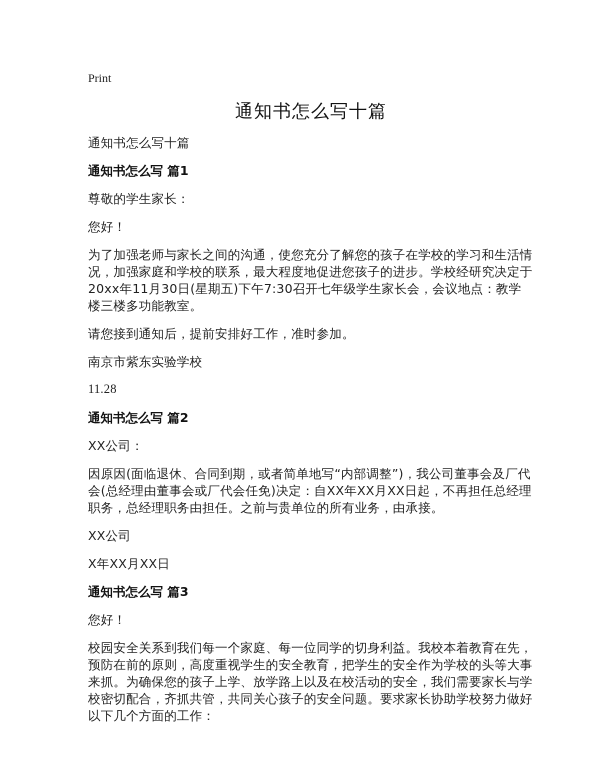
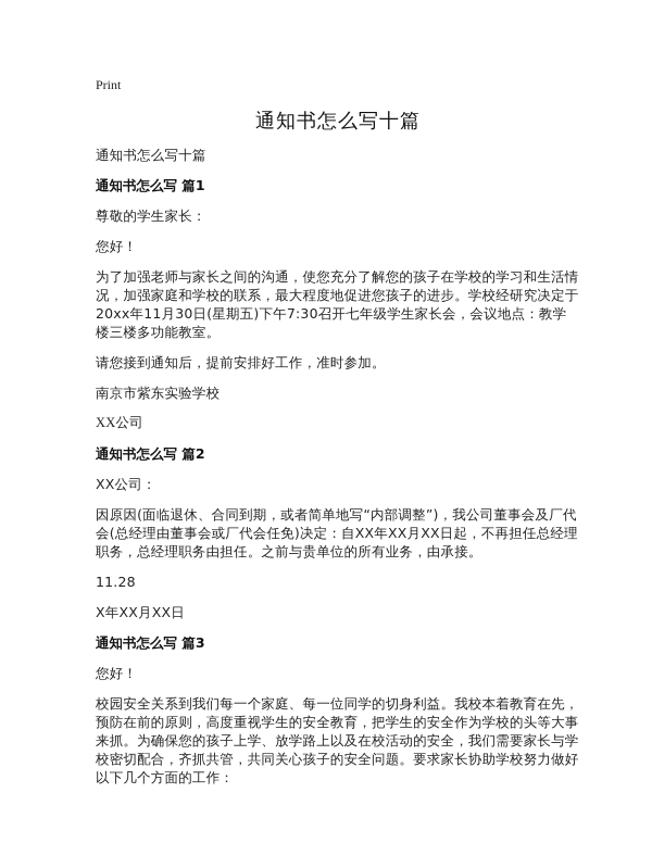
  Print
  通知书怎么写十篇
  通知书怎么写十篇
  通知书怎么写 篇1
  尊敬的学生家长：
  您好！
  为了加强老师与家长之间的沟通，使您充分了解您的孩子在学校的学习和生活情况，加强家庭和学校的联系，最大程度地促进您孩子的进步。学校经研究决定于20xx年11月30日(星期五)下午7:30召开七年级学生家长会，会议地点：教学楼三楼多功能教室。
  请您接到通知后，提前安排好工作，准时参加。
  南京市紫东实验学校
- 11.28
+ XX公司
  通知书怎么写 篇2
  XX公司：
  因原因(面临退休、合同到期，或者简单地写“内部调整”)，我公司董事会及厂代会(总经理由董事会或厂代会任免)决定：自XX年XX月XX日起，不再担任总经理职务，总经理职务由担任。之前与贵单位的所有业务，由承接。
- XX公司
+ 11.28
  X年XX月XX日
  通知书怎么写 篇3
  您好！
  校园安全关系到我们每一个家庭、每一位同学的切身利益。我校本着教育在先，预防在前的原则，高度重视学生的安全教育，把学生的安全作为学校的头等大事来抓。为确保您的孩子上学、放学路上以及在校活动的安全，我们需要家长与学校密切配合，齐抓共管，共同关心孩子的安全问题。要求家长协助学校努力做好以下几个方面的工作：
